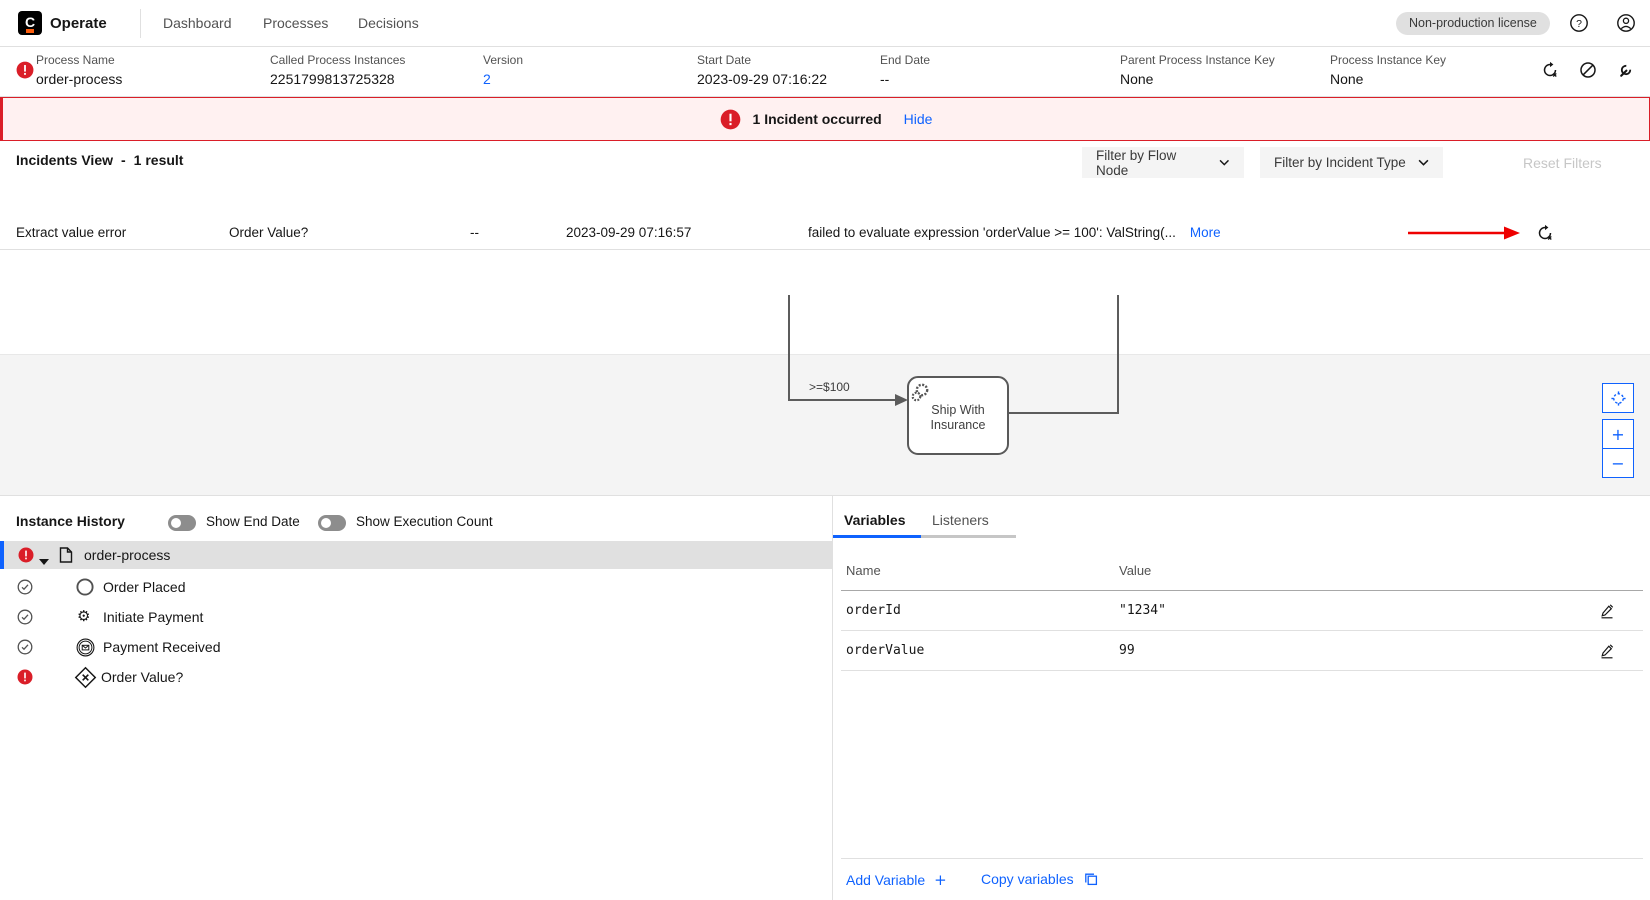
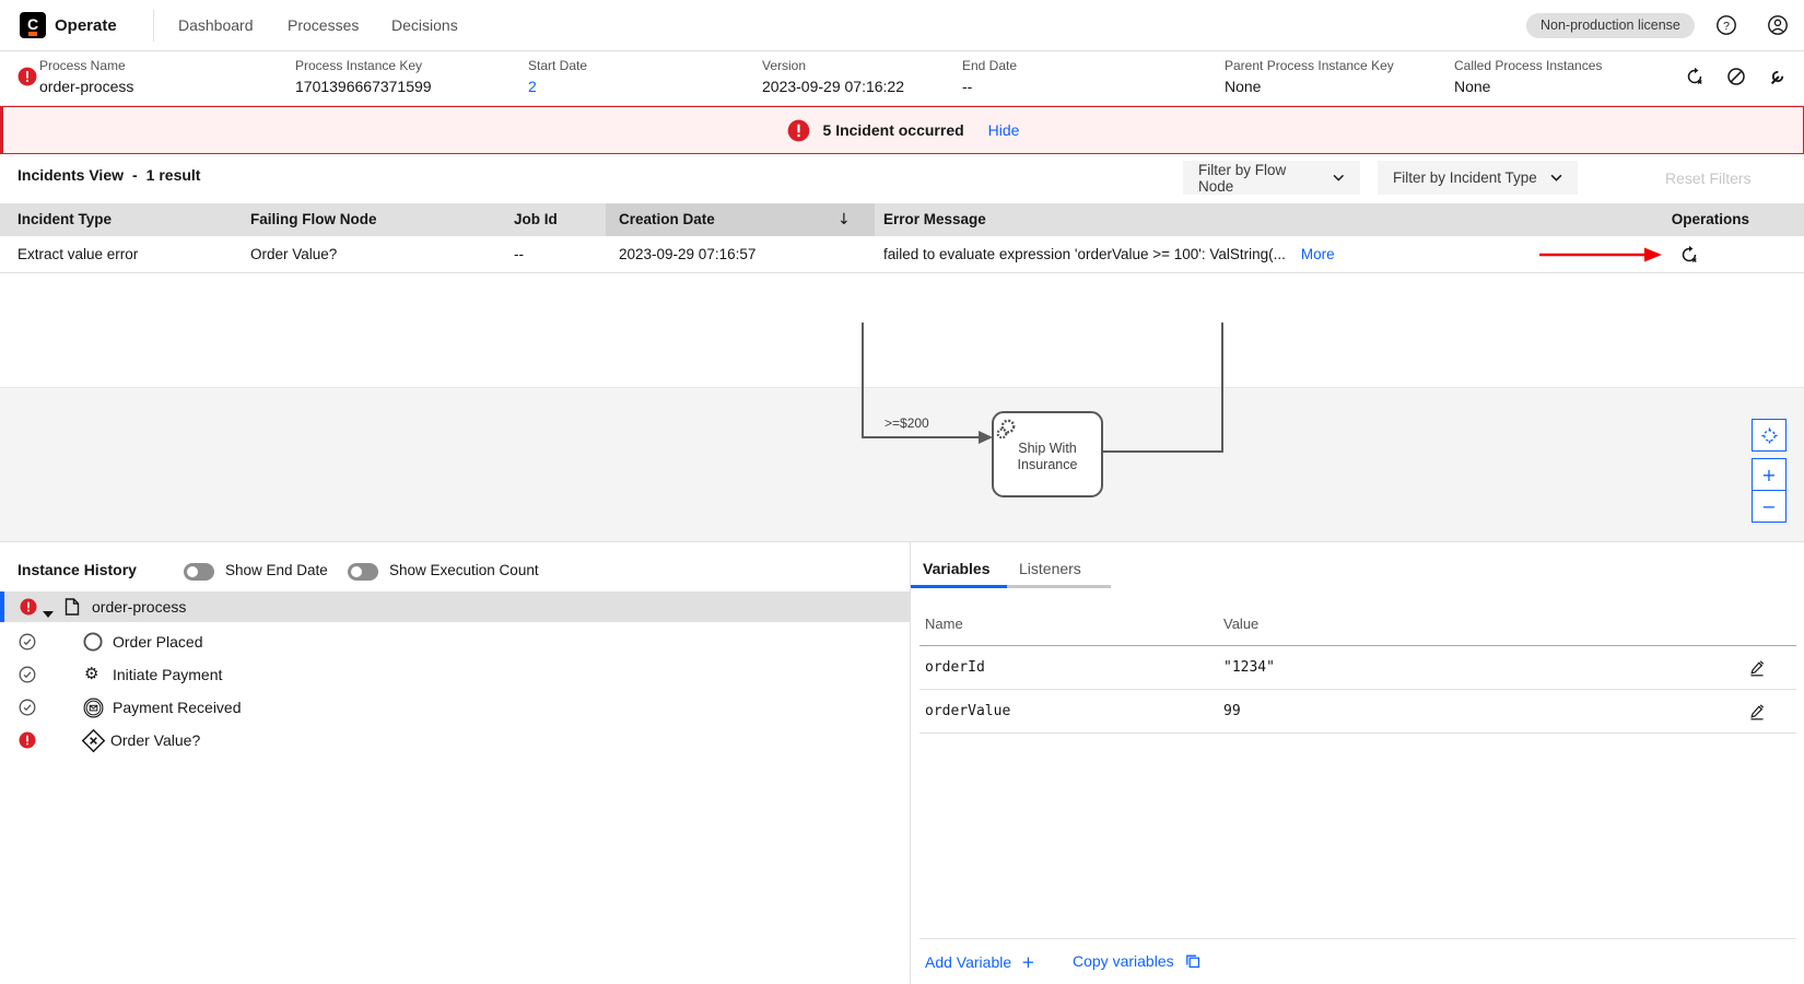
  C
  Operate
  Dashboard
  Processes
  Decisions
  Non-production license
  ?
  Process Name
  order-process
- Called Process Instances
+ Process Instance Key
- 2251799813725328
+ 1701396667371599
- Version
+ Start Date
  2
- Start Date
+ Version
  2023-09-29 07:16:22
  End Date
  --
  Parent Process Instance Key
  None
- Process Instance Key
+ Called Process Instances
  None
- 1 Incident occurred
+ 5 Incident occurred
  Hide
  Incidents View
  -
  1 result
  Filter by Flow Node
  Filter by Incident Type
  Reset Filters
+ Creation Date
+ ↓
+ Incident Type
+ Failing Flow Node
+ Job Id
+ Error Message
+ Operations
  Extract value error
  Order Value?
  --
  2023-09-29 07:16:57
  failed to evaluate expression 'orderValue >= 100': ValString(...
  More
- >=$100
+ >=$200
  Ship With
  Insurance
  +
  −
  Instance History
  Show End Date
  Show Execution Count
  order-process
  Order Placed
  ⚙
  Initiate Payment
  Payment Received
  Order Value?
  Variables
  Listeners
  Name
  Value
  orderId
  "1234"
  orderValue
  99
  Add Variable
  +
  Copy variables
